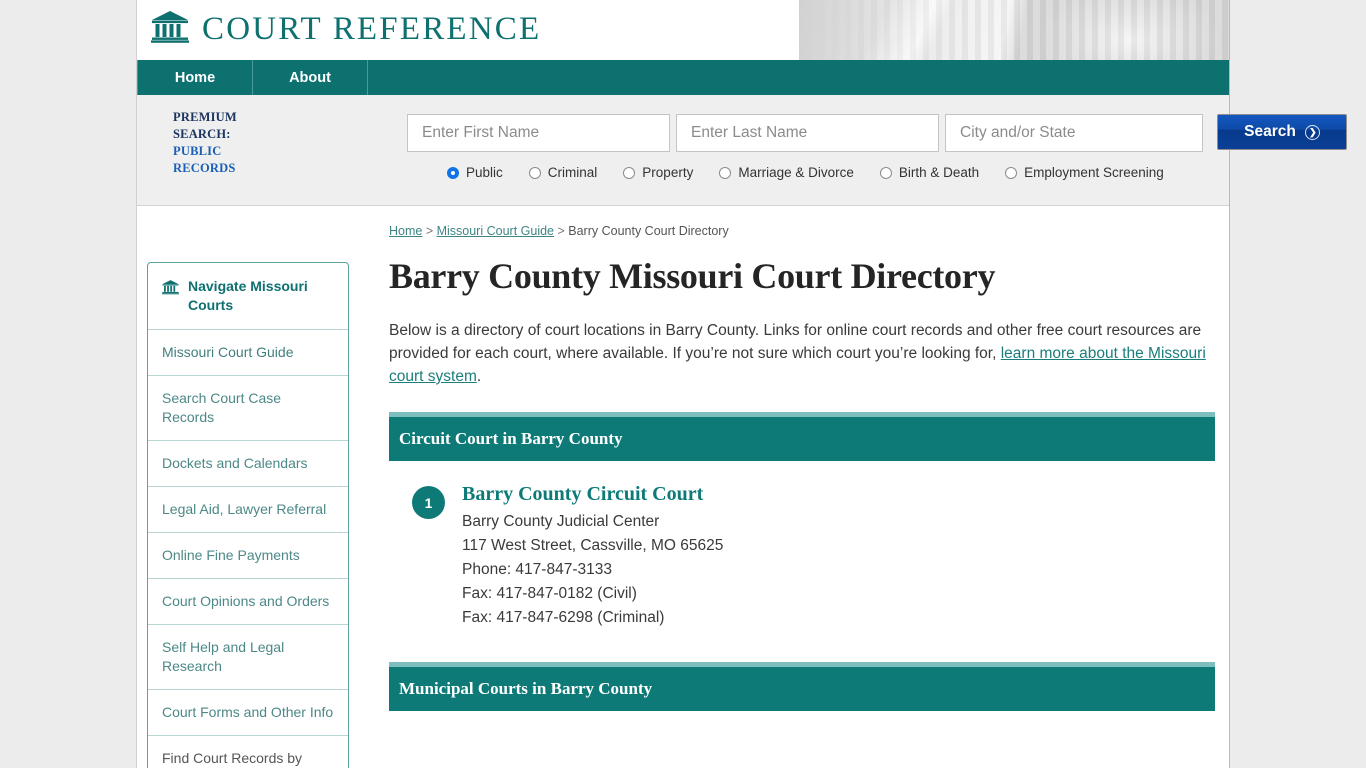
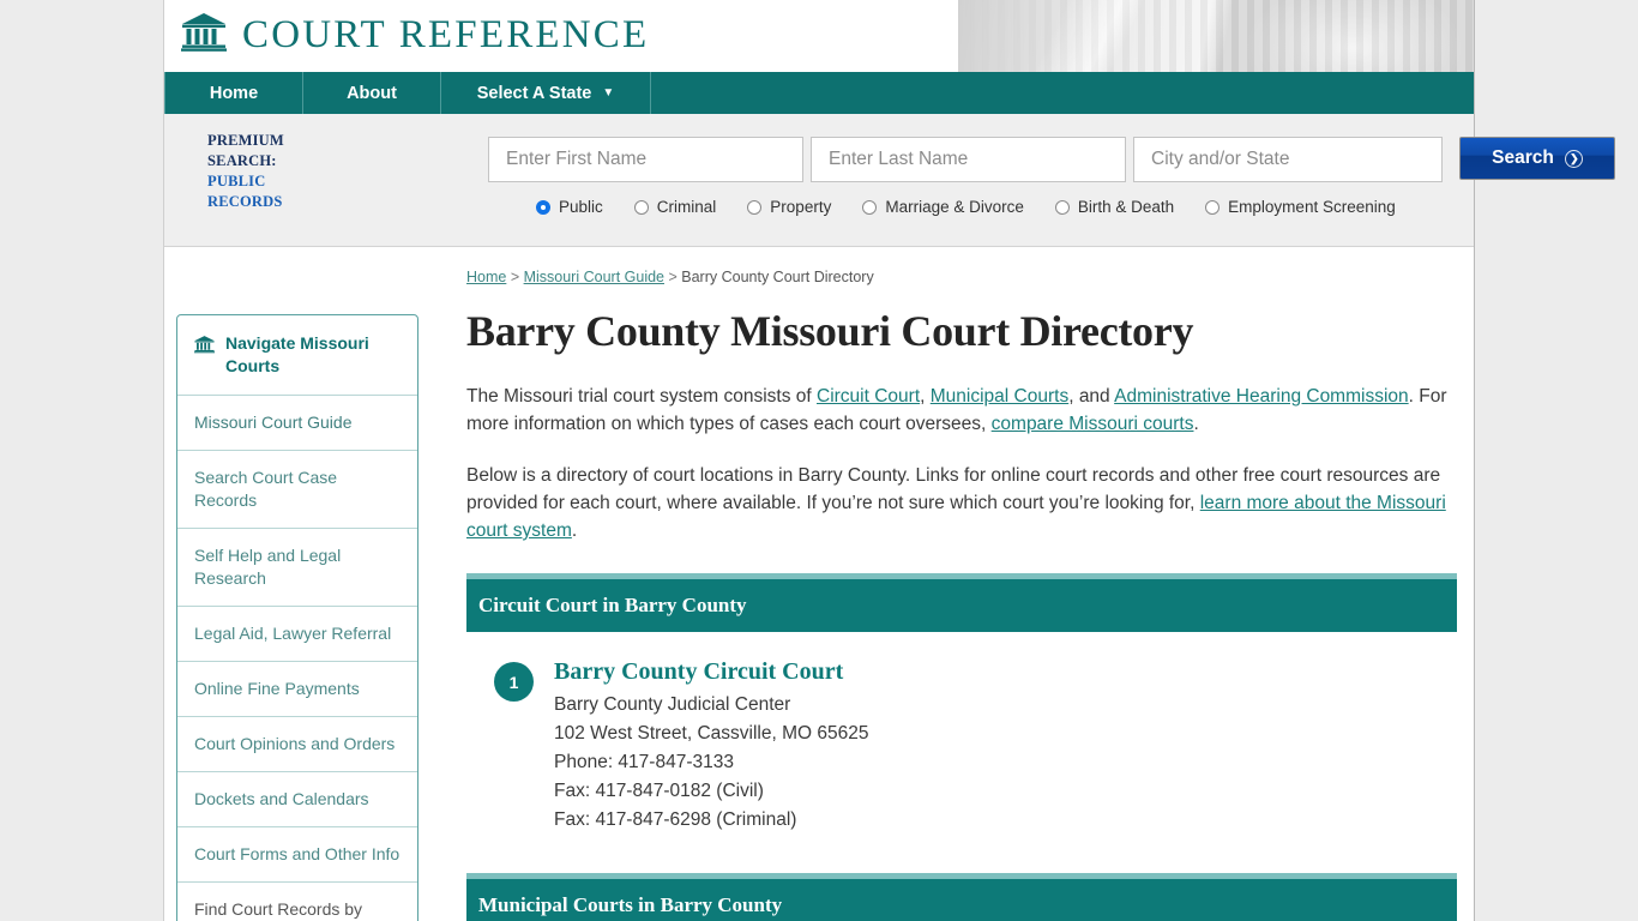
  COURT REFERENCE
  Home
  About
+ Select A State
+ ▼
  PREMIUM
  SEARCH:
  PUBLIC
  RECORDS
  Enter First Name
  Enter Last Name
  City and/or State
  Search
  ❯
  Public
  Criminal
  Property
  Marriage & Divorce
  Birth & Death
  Employment Screening
  Navigate Missouri Courts
  Missouri Court Guide
  Search Court Case Records
- Dockets and Calendars
+ Self Help and Legal Research
  Legal Aid, Lawyer Referral
  Online Fine Payments
  Court Opinions and Orders
- Self Help and Legal Research
+ Dockets and Calendars
  Court Forms and Other Info
  Find Court Records by
  Home > Missouri Court Guide > Barry County Court Directory
  Barry County Missouri Court Directory
+ The Missouri trial court system consists of Circuit Court, Municipal Courts, and Administrative Hearing Commission. For more information on which types of cases each court oversees, compare Missouri courts.
  Below is a directory of court locations in Barry County. Links for online court records and other free court resources are provided for each court, where available. If you’re not sure which court you’re looking for, learn more about the Missouri court system.
  Circuit Court in Barry County
  1
  Barry County Circuit Court
  Barry County Judicial Center
- 117 West Street, Cassville, MO 65625
+ 102 West Street, Cassville, MO 65625
  Phone: 417-847-3133
  Fax: 417-847-0182 (Civil)
  Fax: 417-847-6298 (Criminal)
  Municipal Courts in Barry County
